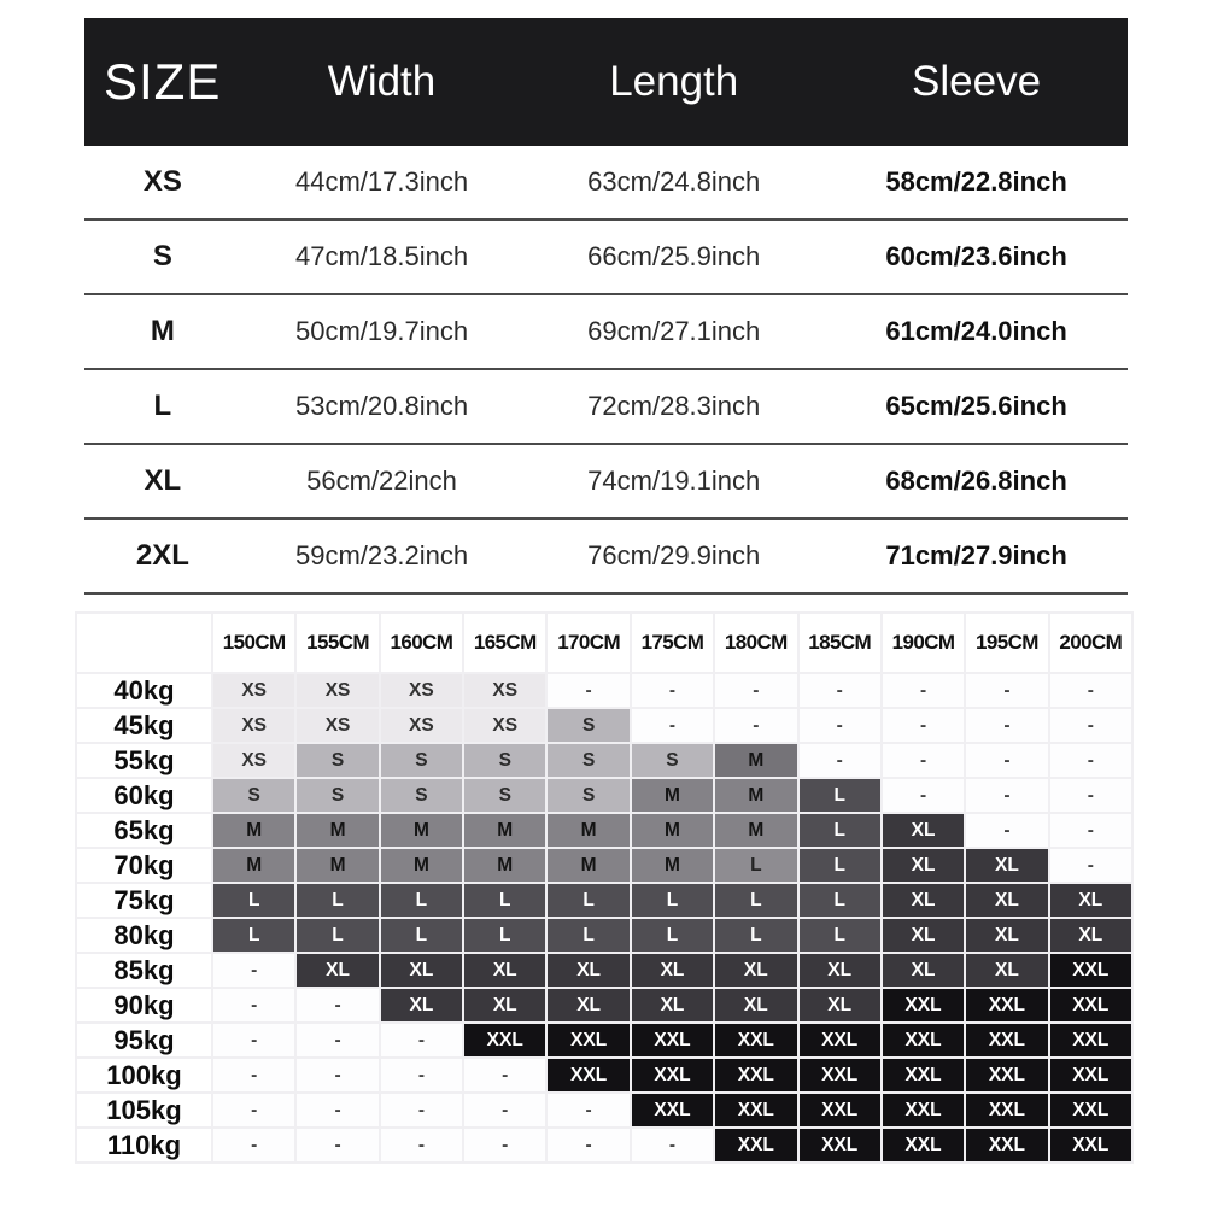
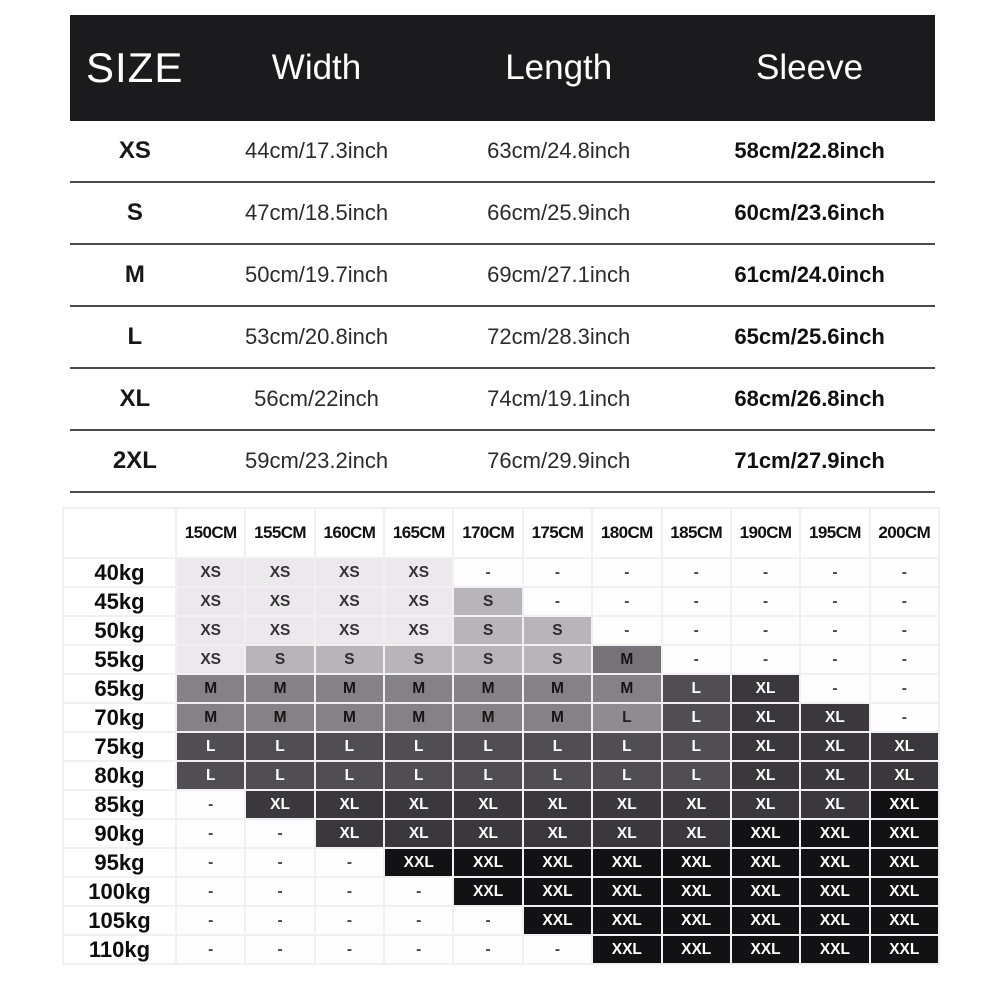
  SIZE	Width	Length	Sleeve
  XS	44cm/17.3inch	63cm/24.8inch	58cm/22.8inch
  S	47cm/18.5inch	66cm/25.9inch	60cm/23.6inch
  M	50cm/19.7inch	69cm/27.1inch	61cm/24.0inch
  L	53cm/20.8inch	72cm/28.3inch	65cm/25.6inch
  XL	56cm/22inch	74cm/19.1inch	68cm/26.8inch
  2XL	59cm/23.2inch	76cm/29.9inch	71cm/27.9inch
  	150CM	155CM	160CM	165CM	170CM	175CM	180CM	185CM	190CM	195CM	200CM
  40kg	XS	XS	XS	XS	-	-	-	-	-	-	-
  45kg	XS	XS	XS	XS	S	-	-	-	-	-	-
+ 50kg	XS	XS	XS	XS	S	S	-	-	-	-	-
  55kg	XS	S	S	S	S	S	M	-	-	-	-
- 60kg	S	S	S	S	S	M	M	L	-	-	-
  65kg	M	M	M	M	M	M	M	L	XL	-	-
  70kg	M	M	M	M	M	M	L	L	XL	XL	-
  75kg	L	L	L	L	L	L	L	L	XL	XL	XL
  80kg	L	L	L	L	L	L	L	L	XL	XL	XL
  85kg	-	XL	XL	XL	XL	XL	XL	XL	XL	XL	XXL
  90kg	-	-	XL	XL	XL	XL	XL	XL	XXL	XXL	XXL
  95kg	-	-	-	XXL	XXL	XXL	XXL	XXL	XXL	XXL	XXL
  100kg	-	-	-	-	XXL	XXL	XXL	XXL	XXL	XXL	XXL
  105kg	-	-	-	-	-	XXL	XXL	XXL	XXL	XXL	XXL
  110kg	-	-	-	-	-	-	XXL	XXL	XXL	XXL	XXL
